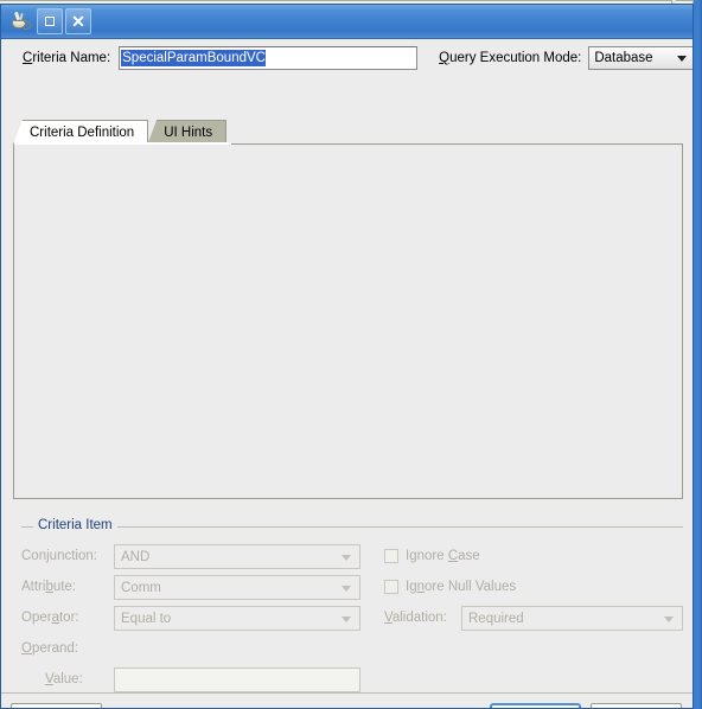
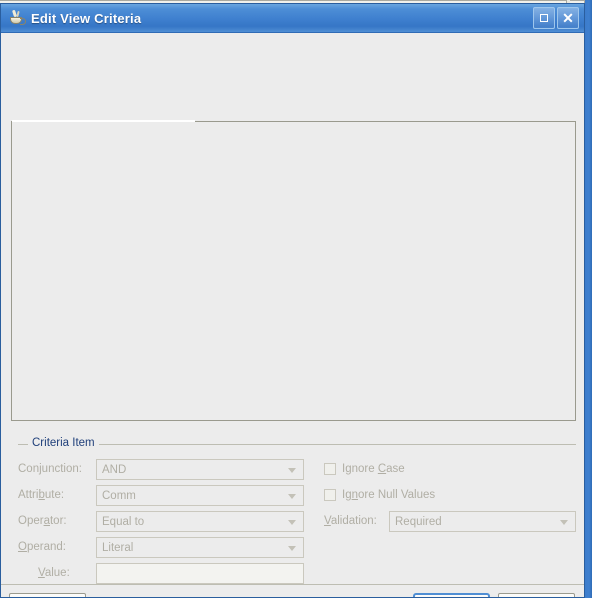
+ Edit View Criteria
  ✕
- Criteria Name:
- SpecialParamBoundVC
- Query Execution Mode:
- Database
- Criteria Definition
- UI Hints
  Criteria Item
  Conjunction:
  AND
  Attribute:
  Comm
  Operator:
  Equal to
  Operand:
+ Literal
  Value:
  Ignore Case
  Ignore Null Values
  Validation:
  Required
